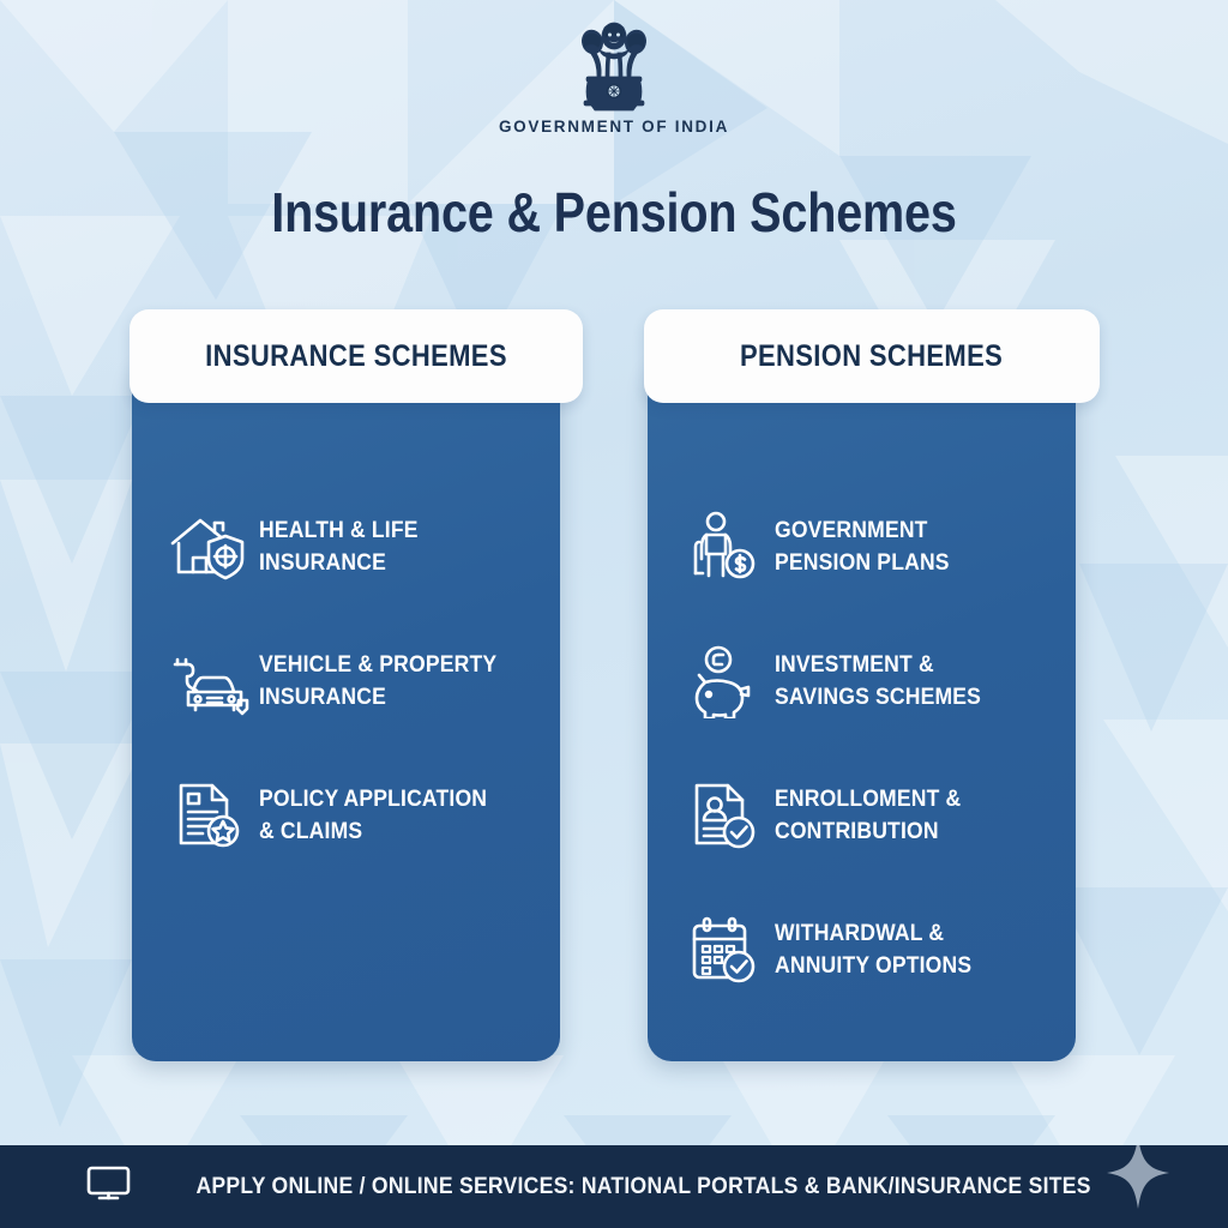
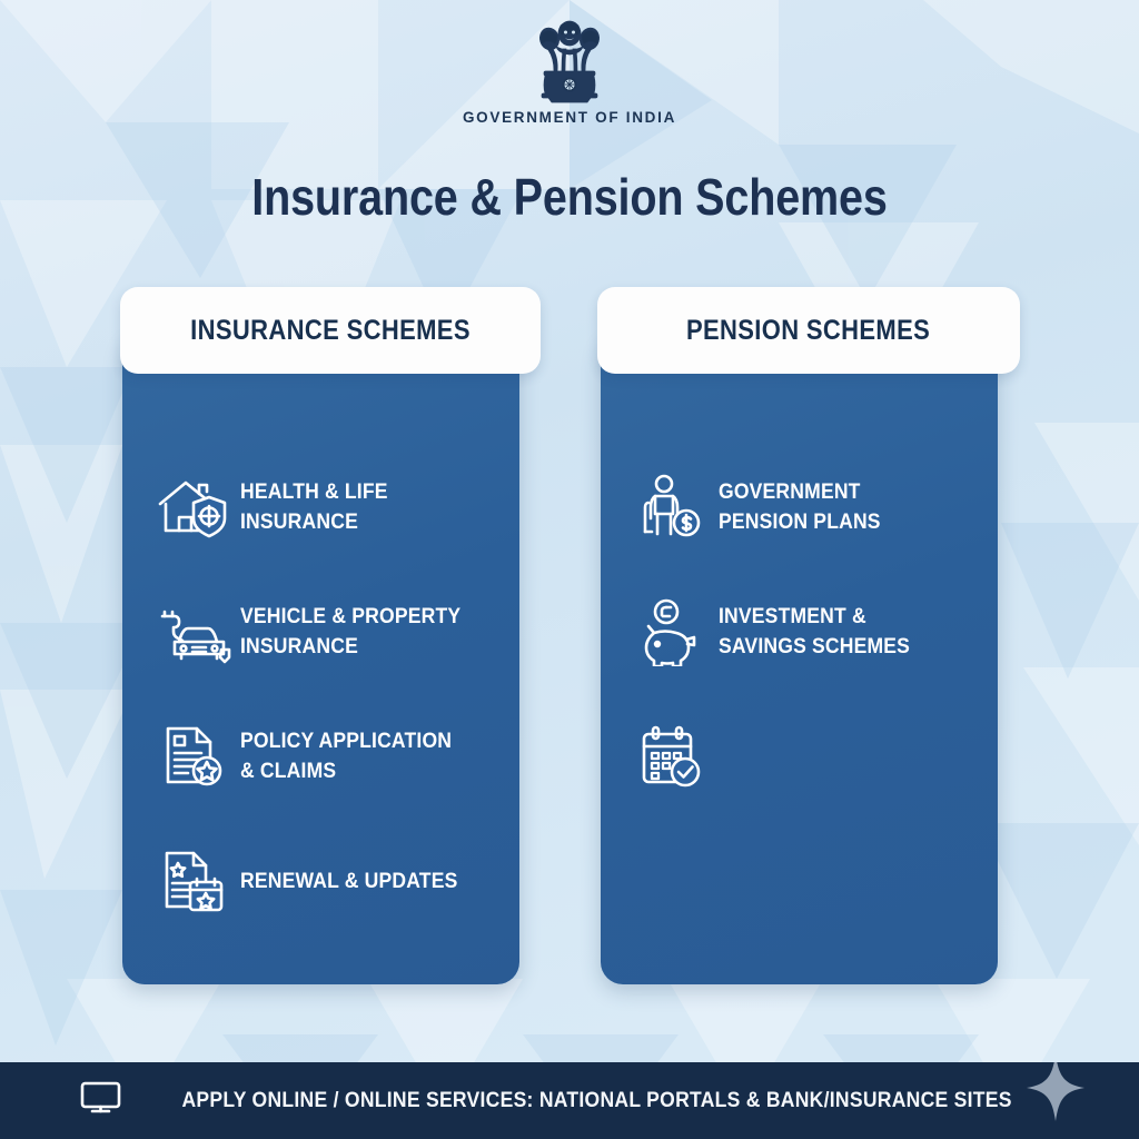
  GOVERNMENT OF INDIA
  Insurance & Pension Schemes
  HEALTH & LIFE INSURANCE
  VEHICLE & PROPERTY
  INSURANCE
  POLICY APPLICATION
  & CLAIMS
+ RENEWAL & UPDATES
  GOVERNMENT
  PENSION PLANS
  INVESTMENT &
  SAVINGS SCHEMES
- ENROLLOMENT &
- CONTRIBUTION
- WITHARDWAL &
- ANNUITY OPTIONS
  INSURANCE SCHEMES
  PENSION SCHEMES
  APPLY ONLINE / ONLINE SERVICES: NATIONAL PORTALS & BANK/INSURANCE SITES
